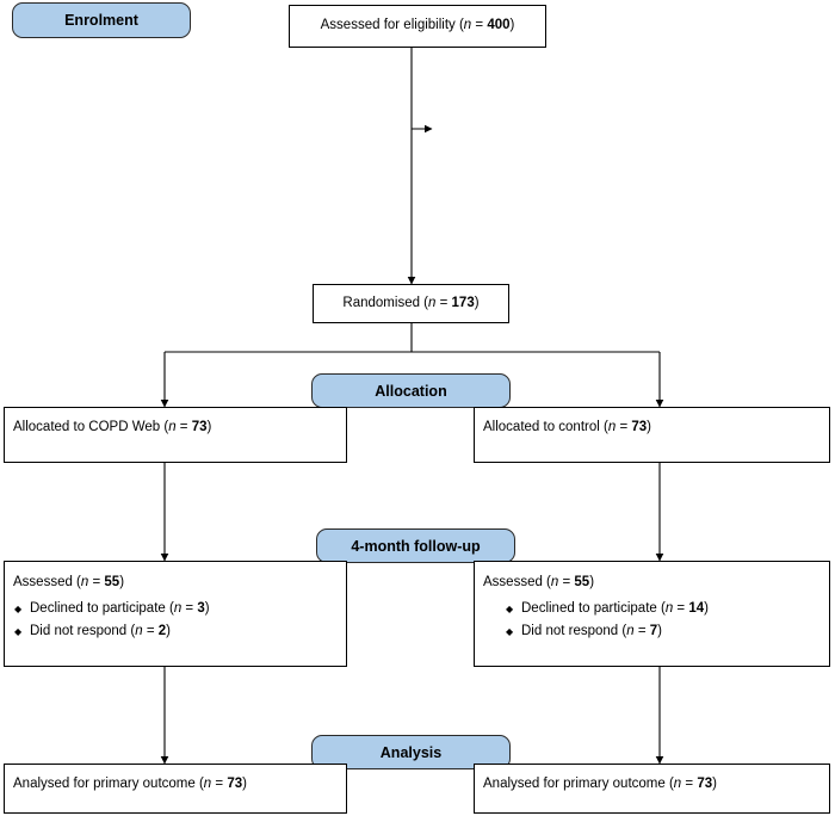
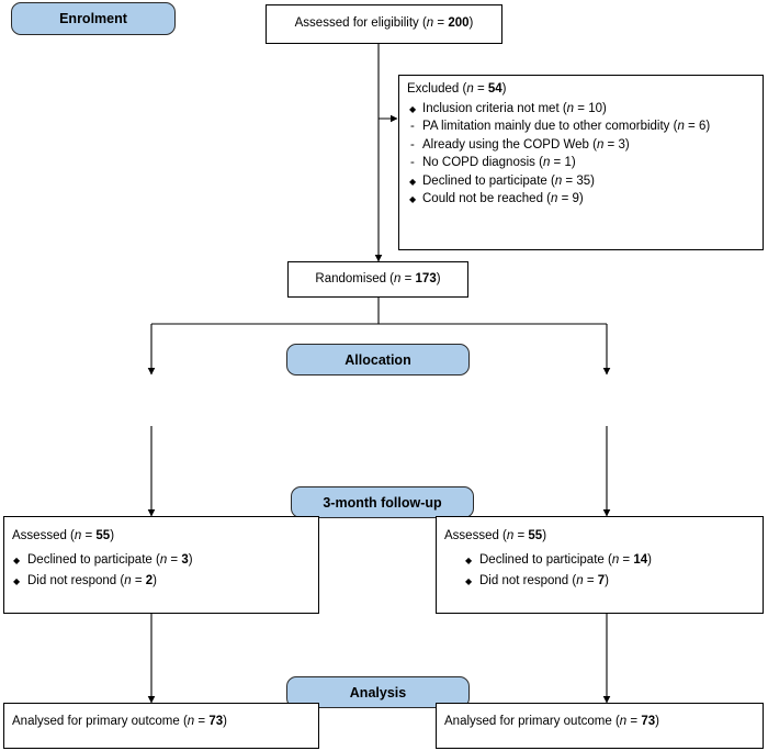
  Enrolment
  Allocation
- 4-month follow-up
+ 3-month follow-up
  Analysis
- Assessed for eligibility (n = 400)
+ Assessed for eligibility (n = 200)
+ Excluded (n = 54)
+ Inclusion criteria not met (n = 10)
+ PA limitation mainly due to other comorbidity (n = 6)
+ Already using the COPD Web (n = 3)
+ No COPD diagnosis (n = 1)
+ Declined to participate (n = 35)
+ Could not be reached (n = 9)
  Randomised (n = 173)
- Allocated to COPD Web (n = 73)
- Allocated to control (n = 73)
  Assessed (n = 55)
  Declined to participate (n = 3)
  Did not respond (n = 2)
  Assessed (n = 55)
  Declined to participate (n = 14)
  Did not respond (n = 7)
  Analysed for primary outcome (n = 73)
  Analysed for primary outcome (n = 73)
